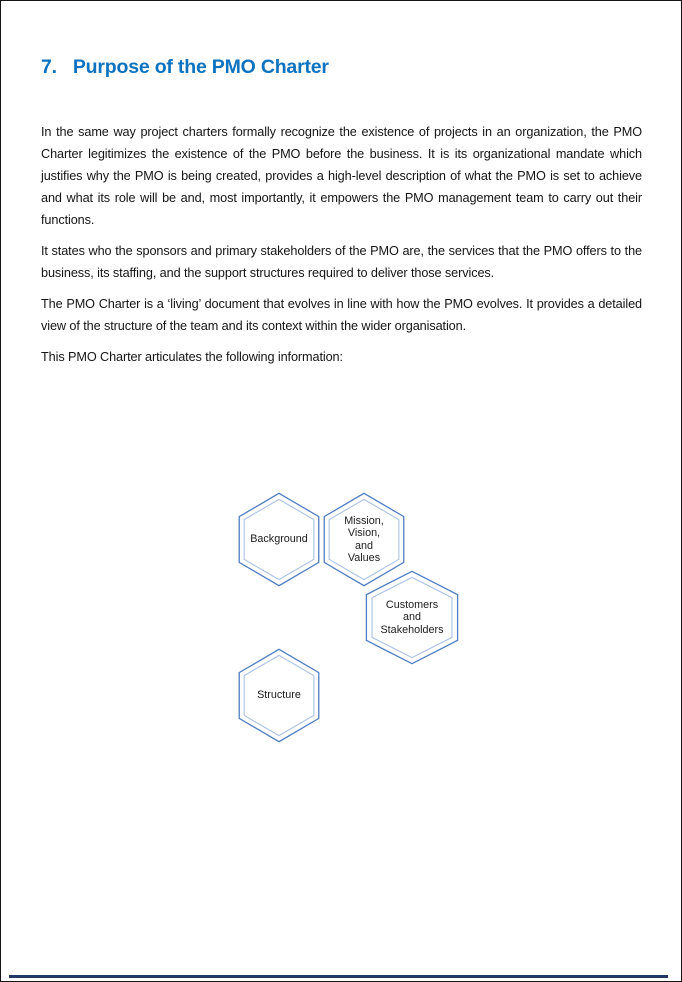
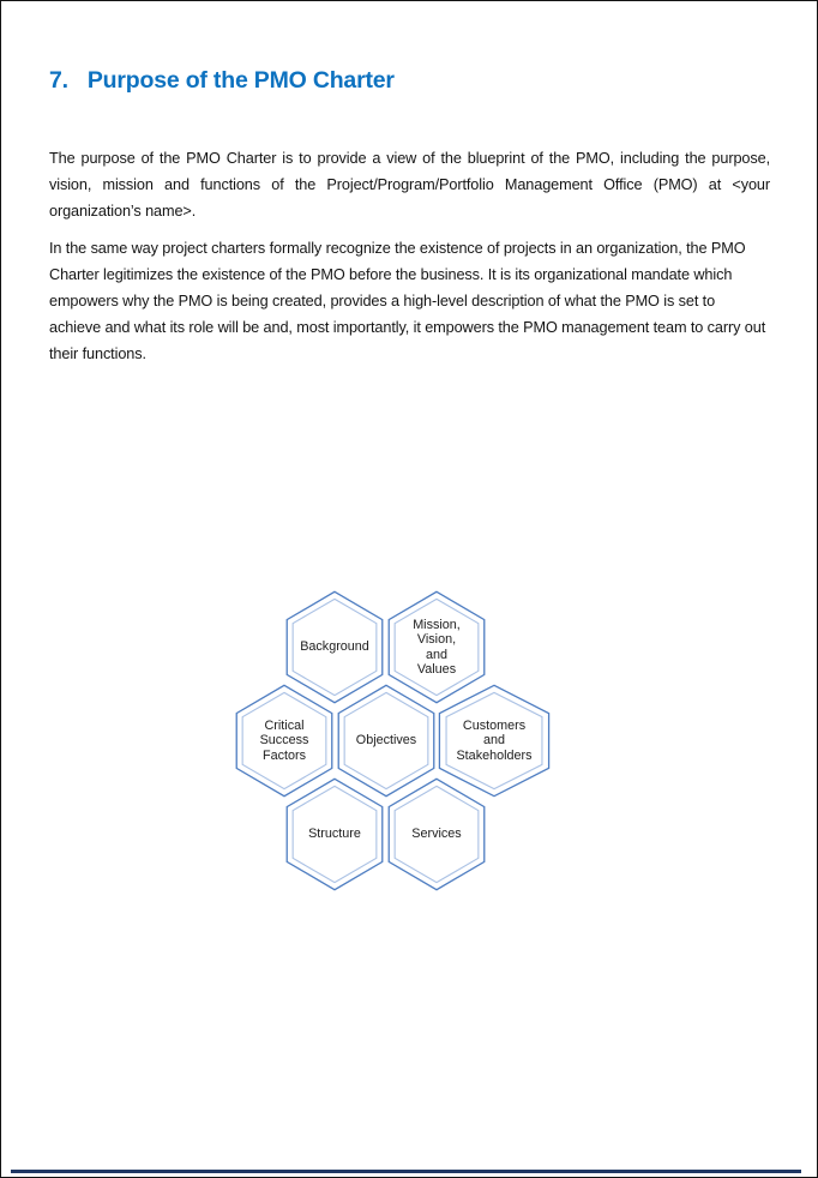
  7. Purpose of the PMO Charter
+ The purpose of the PMO Charter is to provide a view of the blueprint of the PMO, including the purpose, vision, mission and functions of the Project/Program/Portfolio Management Office (PMO) at <your organization’s name>.
- In the same way project charters formally recognize the existence of projects in an organization, the PMO Charter legitimizes the existence of the PMO before the business. It is its organizational mandate which justifies why the PMO is being created, provides a high-level description of what the PMO is set to achieve and what its role will be and, most importantly, it empowers the PMO management team to carry out their functions.
+ In the same way project charters formally recognize the existence of projects in an organization, the PMO Charter legitimizes the existence of the PMO before the business. It is its organizational mandate which empowers why the PMO is being created, provides a high-level description of what the PMO is set to achieve and what its role will be and, most importantly, it empowers the PMO management team to carry out their functions.
- It states who the sponsors and primary stakeholders of the PMO are, the services that the PMO offers to the business, its staffing, and the support structures required to deliver those services.
- The PMO Charter is a ‘living’ document that evolves in line with how the PMO evolves. It provides a detailed view of the structure of the team and its context within the wider organisation.
- This PMO Charter articulates the following information:
  Background
  Mission,
  Vision,
  and
  Values
+ Critical
+ Success
+ Factors
+ Objectives
  Customers
  and
  Stakeholders
  Structure
+ Services
